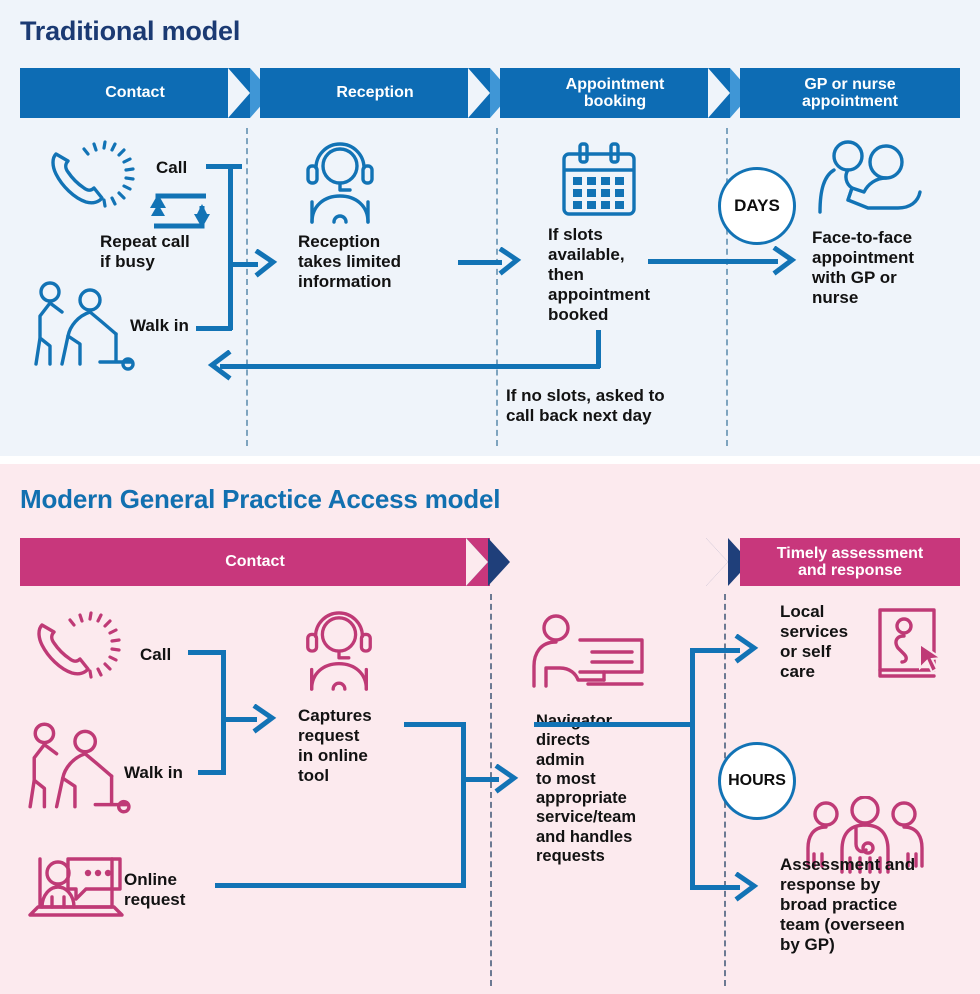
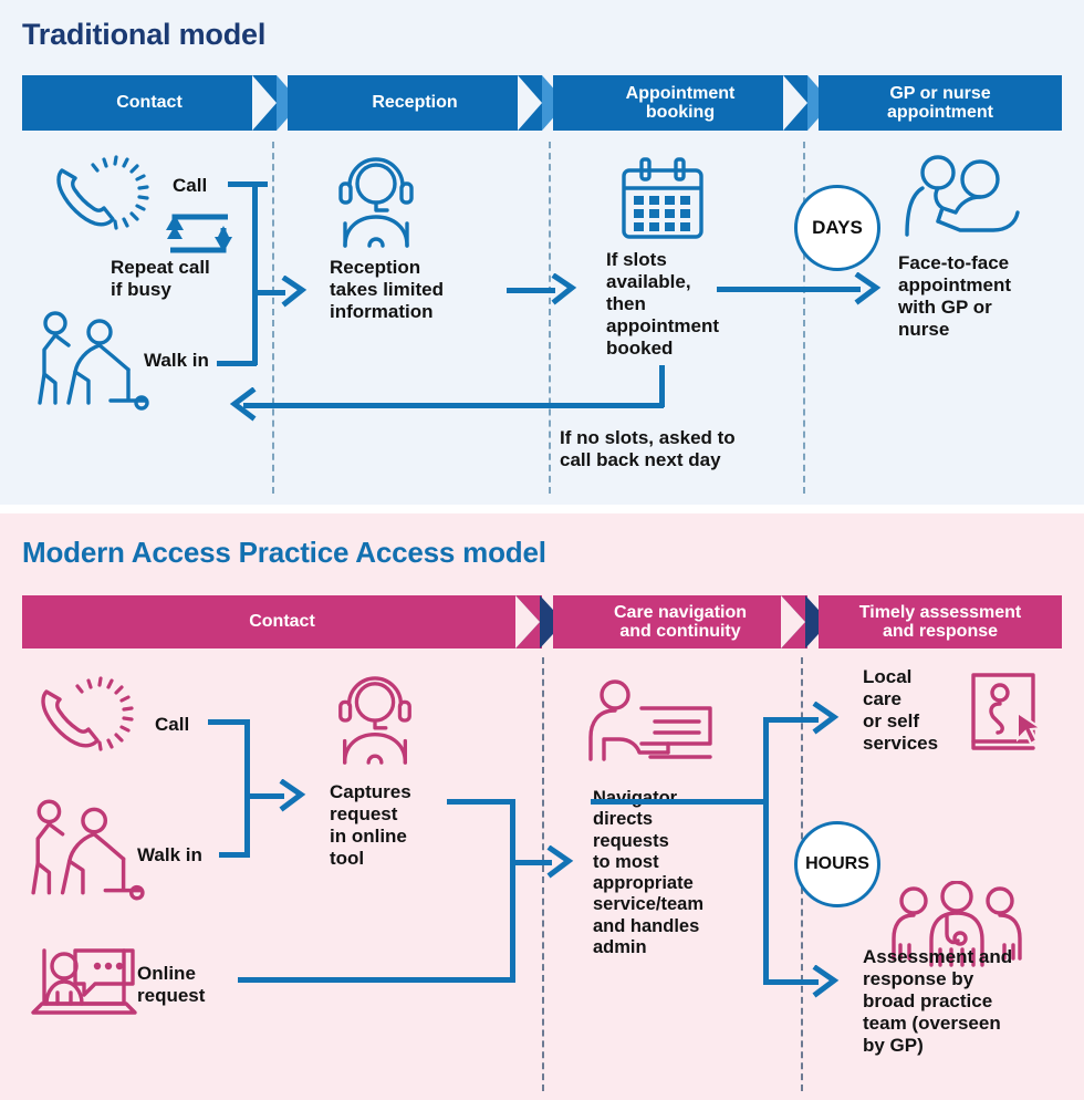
  Traditional model
  Contact
  Reception
  Appointment
  booking
  GP or nurse
  appointment
  Call
  Repeat call
  if busy
  Walk in
  Reception
  takes limited
  information
  If slots
  available,
  then
  appointment
  booked
  If no slots, asked to
  call back next day
  DAYS
  Face-to-face
  appointment
  with GP or
  nurse
- Modern General Practice Access model
+ Modern Access Practice Access model
  Contact
+ Care navigation
+ and continuity
  Timely assessment
  and response
  Call
  Walk in
  Online
  request
  Captures
  request
  in online
  tool
  Navigator
  directs
- admin
+ requests
  to most
  appropriate
  service/team
  and handles
- requests
+ admin
  HOURS
  Local
- services
+ care
  or self
- care
+ services
  Assessment and
  response by
  broad practice
  team (overseen
  by GP)
